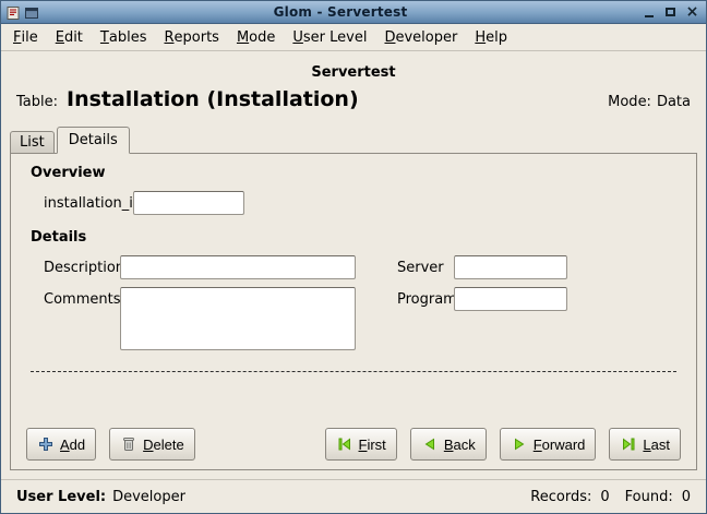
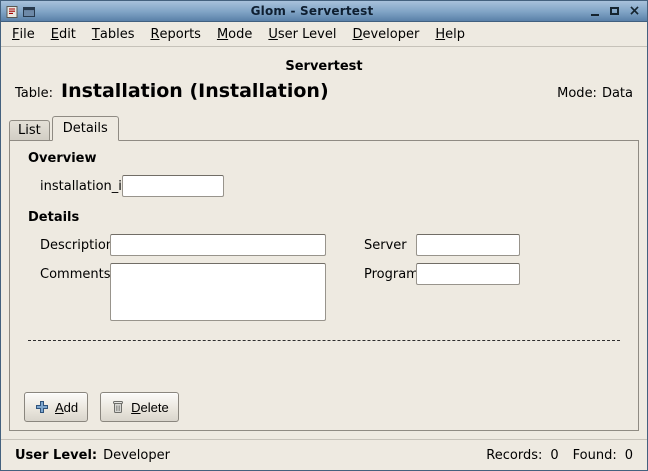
  Glom - Servertest
  ×
  F
  ile
  E
  dit
  T
  ables
  R
  eports
  M
  ode
  U
  ser Level
  D
  eveloper
  H
  elp
  Servertest
  Table:
  Installation (Installation)
  Mode:
  Data
  List
  Details
  Overview
  installation_i
  Details
  Descriptio
  Server
  Comments
  Program
  Add
  Delete
- First
- Back
- Forward
- Last
  User Level:
  Developer
  Records:
  0
  Found:
  0
